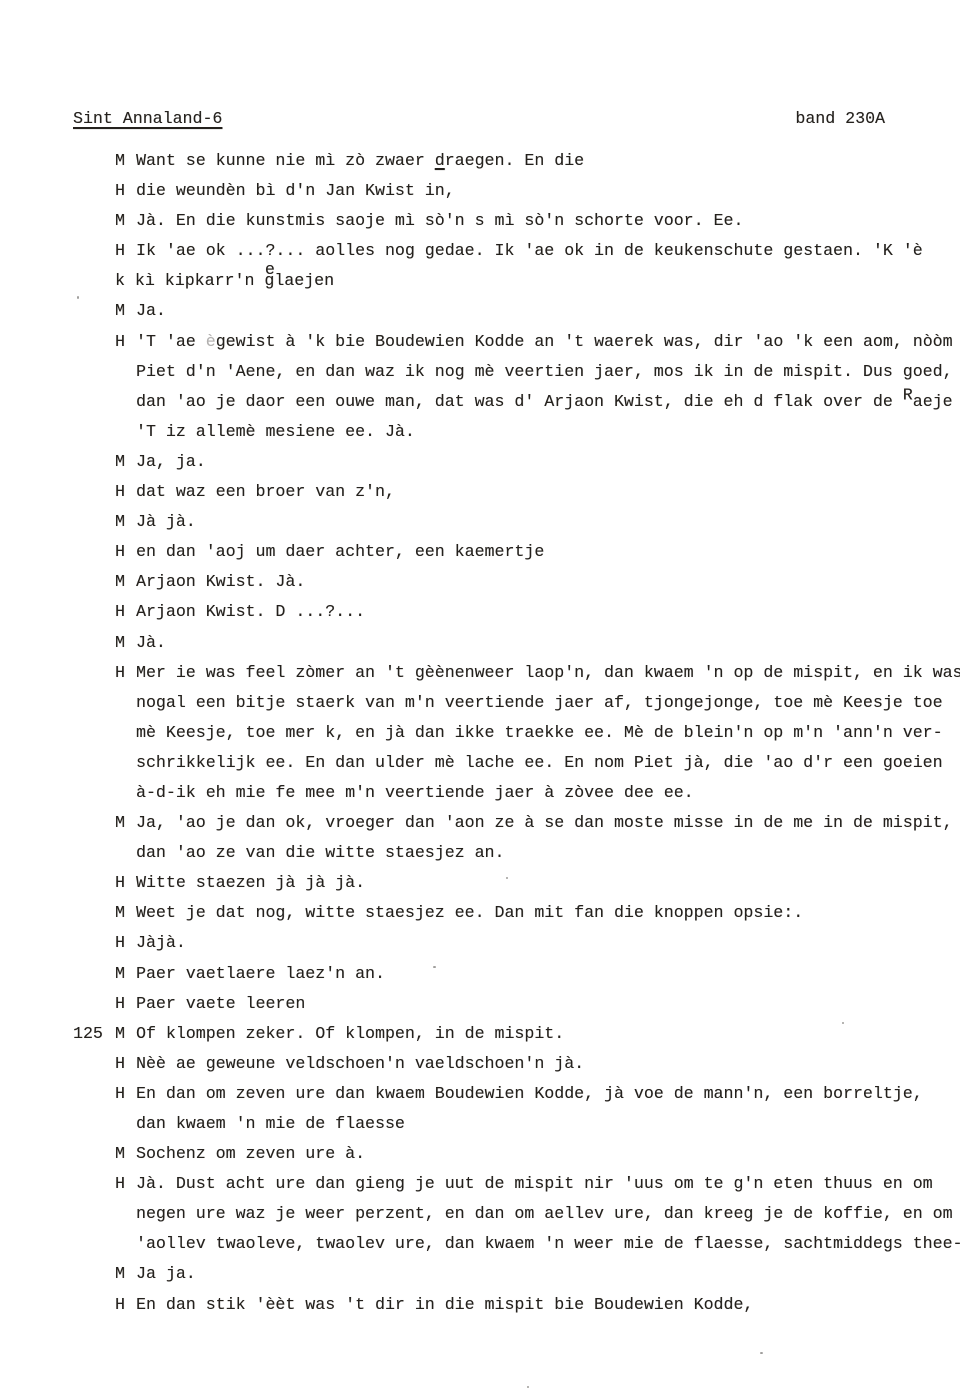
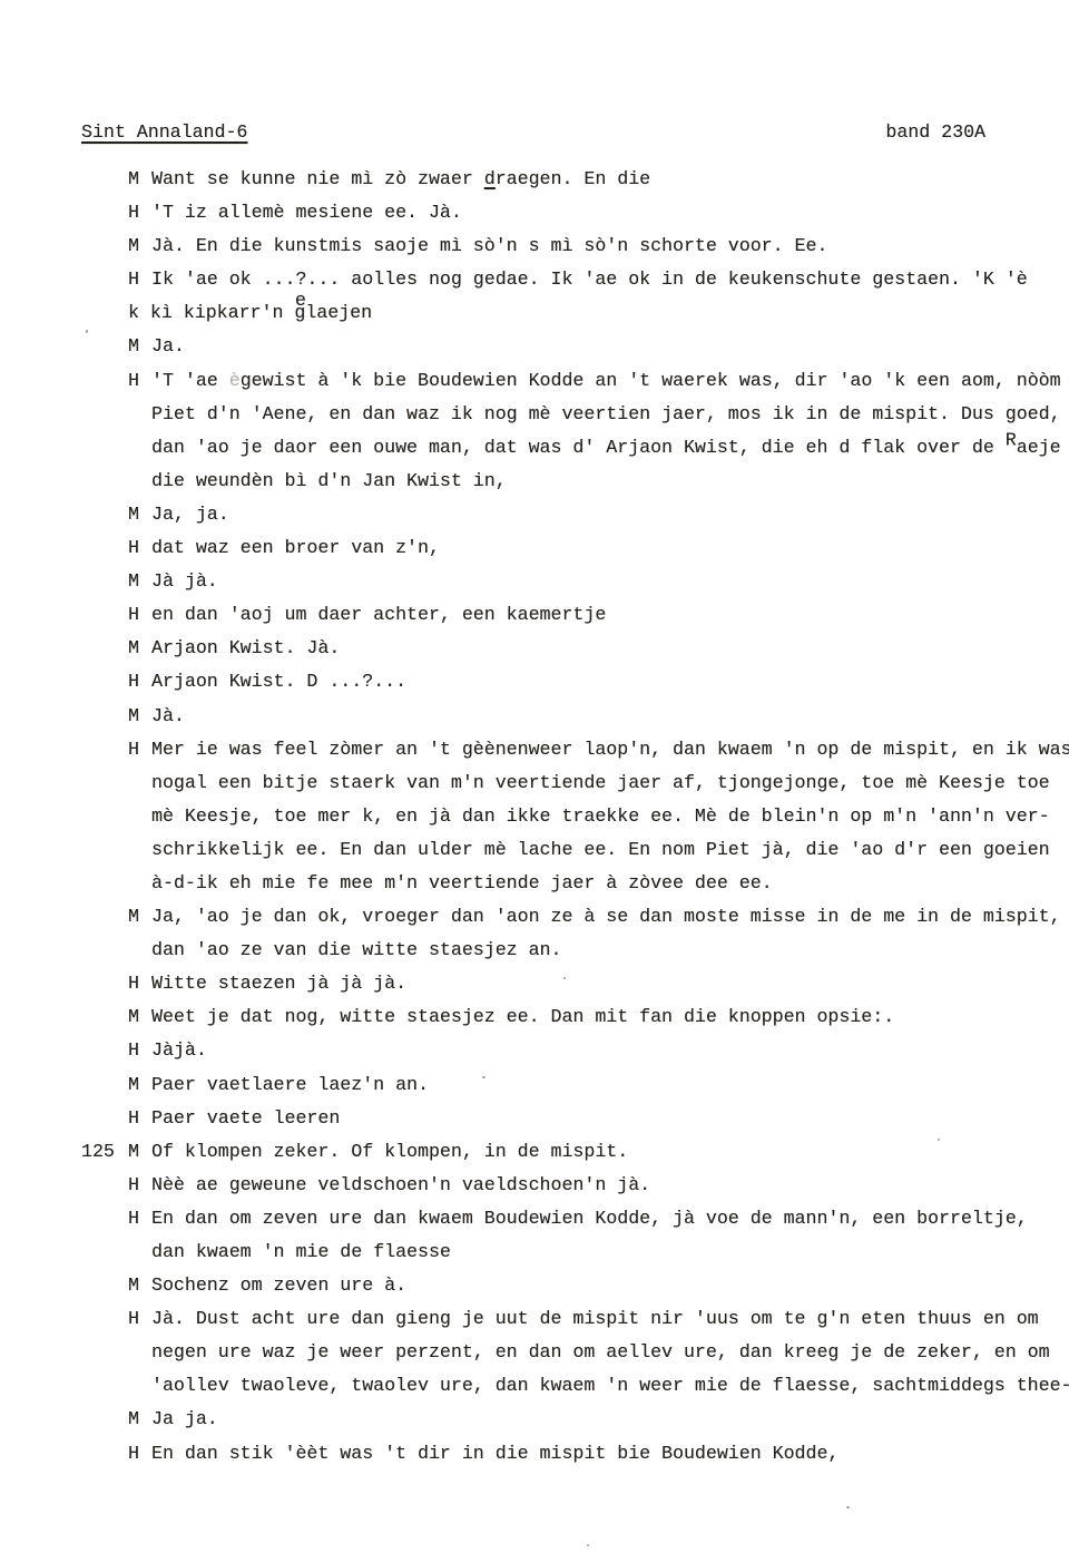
  Sint Annaland-6
  band 230A
  M
  Want se kunne nie mì zò zwaer draegen. En die
  H
- die weundèn bì d'n Jan Kwist in,
+ 'T iz allemè mesiene ee. Jà.
  M
  Jà. En die kunstmis saoje mì sò'n s mì sò'n schorte voor. Ee.
  H
  Ik 'ae ok ...?... aolles nog gedae. Ik 'ae ok in de keukenschute gestaen. 'K 'è
  k kì kipkarr'n eglaejen
  M
  Ja.
  H
  'T 'ae ègewist à 'k bie Boudewien Kodde an 't waerek was, dir 'ao 'k een aom, nòòm
  Piet d'n 'Aene, en dan waz ik nog mè veertien jaer, mos ik in de mispit. Dus goed,
  dan 'ao je daor een ouwe man, dat was d' Arjaon Kwist, die eh d flak over de Raeje
- 'T iz allemè mesiene ee. Jà.
+ die weundèn bì d'n Jan Kwist in,
  M
  Ja, ja.
  H
  dat waz een broer van z'n,
  M
  Jà jà.
  H
  en dan 'aoj um daer achter, een kaemertje
  M
  Arjaon Kwist. Jà.
  H
  Arjaon Kwist. D ...?...
  M
  Jà.
  H
  Mer ie was feel zòmer an 't gèènenweer laop'n, dan kwaem 'n op de mispit, en ik was
  nogal een bitje staerk van m'n veertiende jaer af, tjongejonge, toe mè Keesje toe
  mè Keesje, toe mer k, en jà dan ikke traekke ee. Mè de blein'n op m'n 'ann'n ver-
  schrikkelijk ee. En dan ulder mè lache ee. En nom Piet jà, die 'ao d'r een goeien
  à-d-ik eh mie fe mee m'n veertiende jaer à zòvee dee ee.
  M
  Ja, 'ao je dan ok, vroeger dan 'aon ze à se dan moste misse in de me in de mispit,
  dan 'ao ze van die witte staesjez an.
  H
  Witte staezen jà jà jà.
  M
  Weet je dat nog, witte staesjez ee. Dan mit fan die knoppen opsie:.
  H
  Jàjà.
  M
  Paer vaetlaere laez'n an.
  H
  Paer vaete leeren
  125
  M
  Of klompen zeker. Of klompen, in de mispit.
  H
  Nèè ae geweune veldschoen'n vaeldschoen'n jà.
  H
  En dan om zeven ure dan kwaem Boudewien Kodde, jà voe de mann'n, een borreltje,
  dan kwaem 'n mie de flaesse
  M
  Sochenz om zeven ure à.
  H
  Jà. Dust acht ure dan gieng je uut de mispit nir 'uus om te g'n eten thuus en om
- negen ure waz je weer perzent, en dan om aellev ure, dan kreeg je de koffie, en om
+ negen ure waz je weer perzent, en dan om aellev ure, dan kreeg je de zeker, en om
  'aollev twaoleve, twaolev ure, dan kwaem 'n weer mie de flaesse, sachtmiddegs thee-
  M
  Ja ja.
  H
  En dan stik 'èèt was 't dir in die mispit bie Boudewien Kodde,
